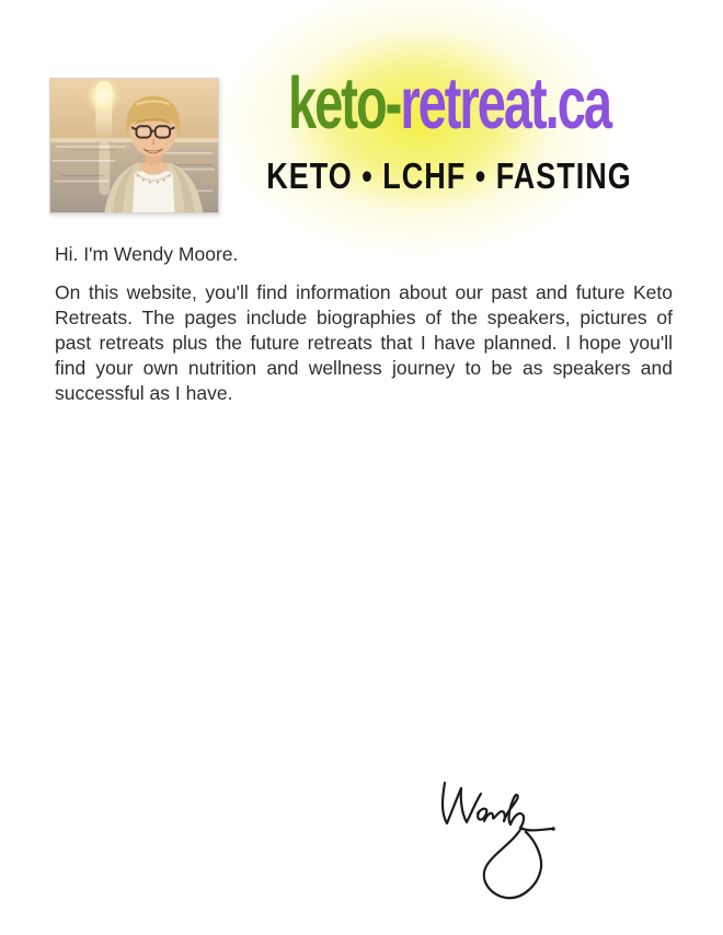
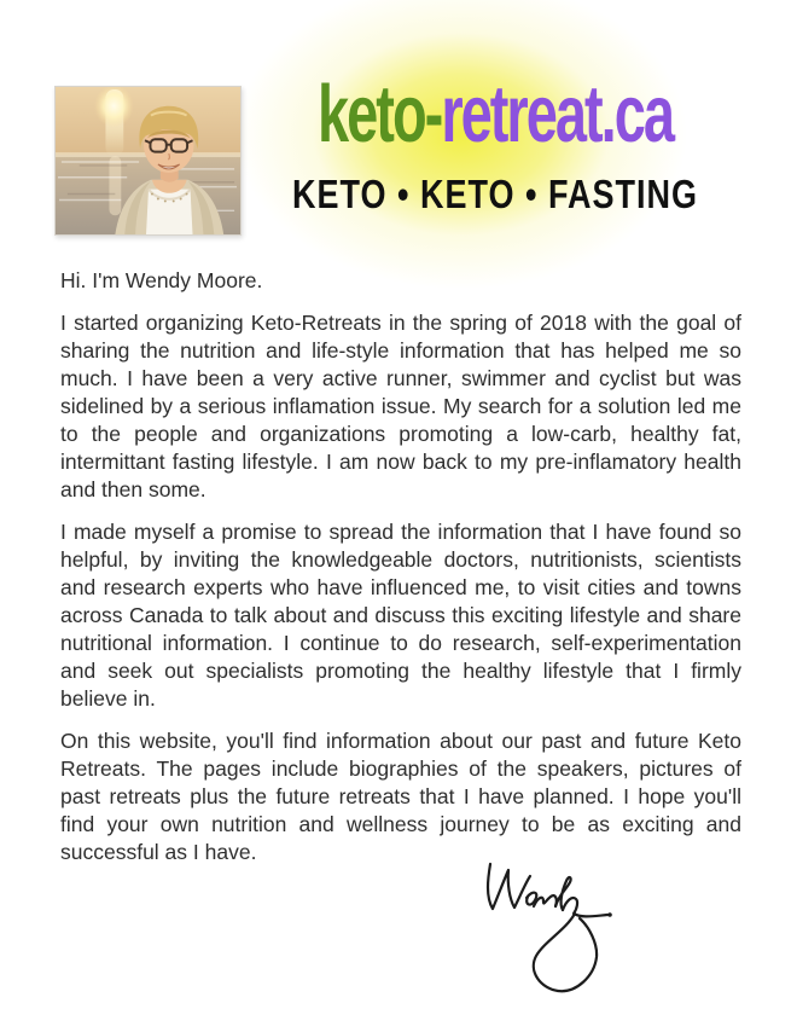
  keto-retreat.ca
- KETO • LCHF • FASTING
+ KETO • KETO • FASTING
  Hi. I'm Wendy Moore.
+ I started organizing Keto-Retreats in the spring of 2018 with the goal of sharing the nutrition and life-style information that has helped me so much. I have been a very active runner, swimmer and cyclist but was sidelined by a serious inflamation issue. My search for a solution led me to the people and organizations promoting a low-carb, healthy fat, intermittant fasting lifestyle. I am now back to my pre-inflamatory health and then some.
+ I made myself a promise to spread the information that I have found so helpful, by inviting the knowledgeable doctors, nutritionists, scientists and research experts who have influenced me, to visit cities and towns across Canada to talk about and discuss this exciting lifestyle and share nutritional information. I continue to do research, self-experimentation and seek out specialists promoting the healthy lifestyle that I firmly believe in.
- On this website, you'll find information about our past and future Keto Retreats. The pages include biographies of the speakers, pictures of past retreats plus the future retreats that I have planned. I hope you'll find your own nutrition and wellness journey to be as speakers and successful as I have.
+ On this website, you'll find information about our past and future Keto Retreats. The pages include biographies of the speakers, pictures of past retreats plus the future retreats that I have planned. I hope you'll find your own nutrition and wellness journey to be as exciting and successful as I have.
